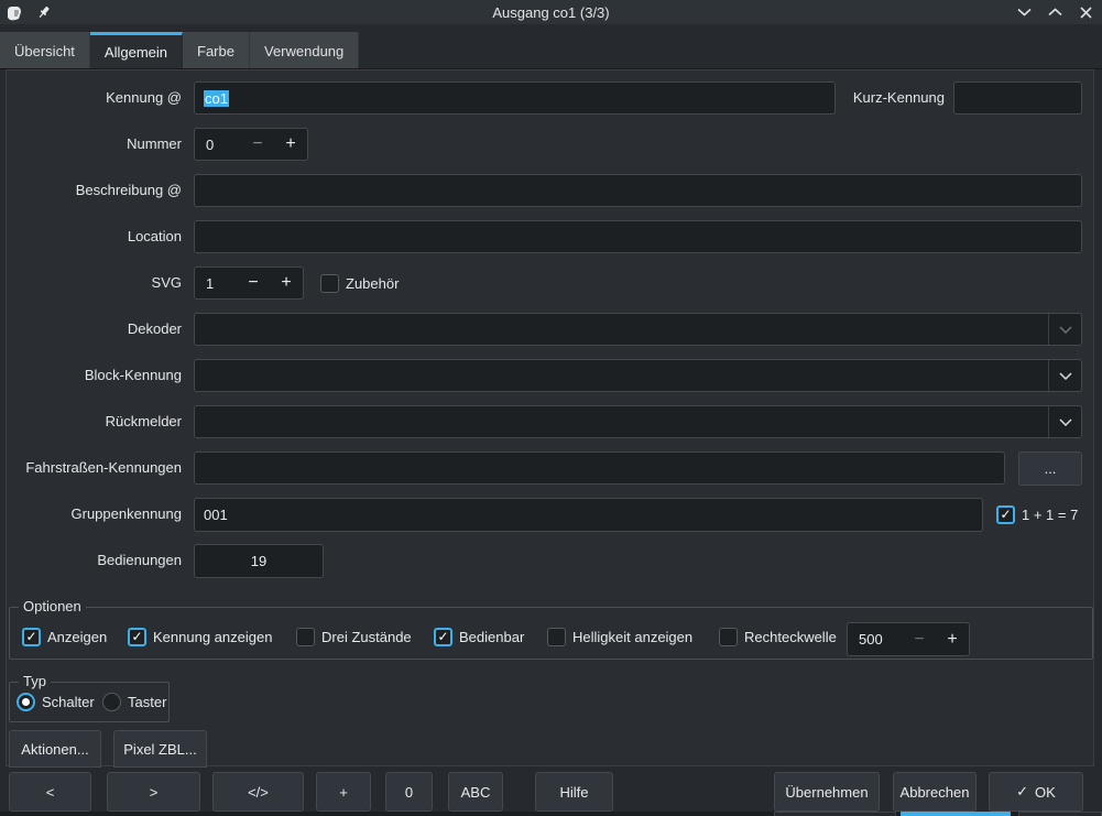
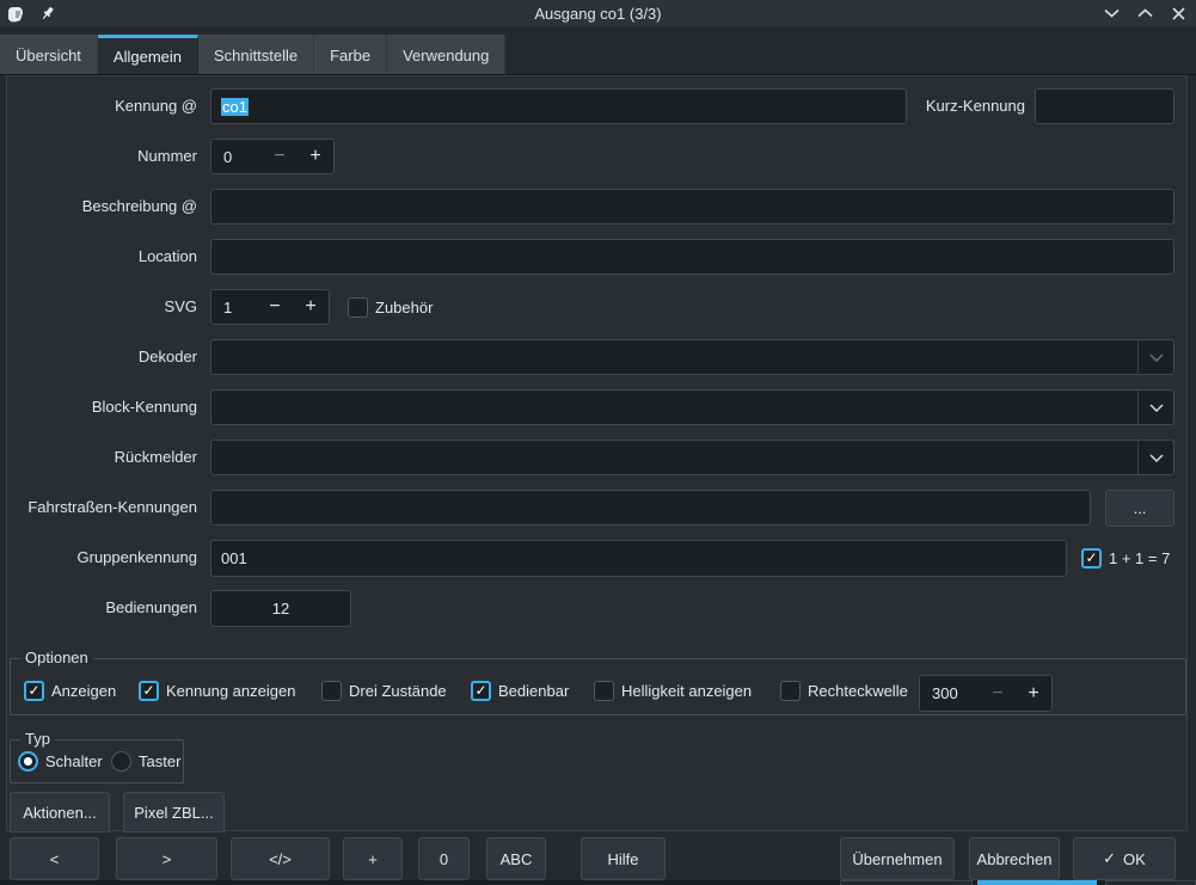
  Ausgang co1 (3/3)
  Übersicht
  Allgemein
+ Schnittstelle
  Farbe
  Verwendung
  Kennung @
  co1
  Kurz-Kennung
  Nummer
  0
  −
  +
  Beschreibung @
  Location
  SVG
  1
  −
  +
  Zubehör
  Dekoder
  Block-Kennung
  Rückmelder
  Fahrstraßen-Kennungen
  ...
  Gruppenkennung
  001
  ✓
  1 + 1 = 7
  Bedienungen
- 19
+ 12
  Optionen
  ✓
  Anzeigen
  ✓
  Kennung anzeigen
  Drei Zustände
  ✓
  Bedienbar
  Helligkeit anzeigen
  Rechteckwelle
- 500
+ 300
  −
  +
  Typ
  Schalter
  Taster
  Aktionen...
  Pixel ZBL...
  <
  >
  </>
  +
  0
  ABC
  Hilfe
  Übernehmen
  Abbrechen
  ✓
  OK
